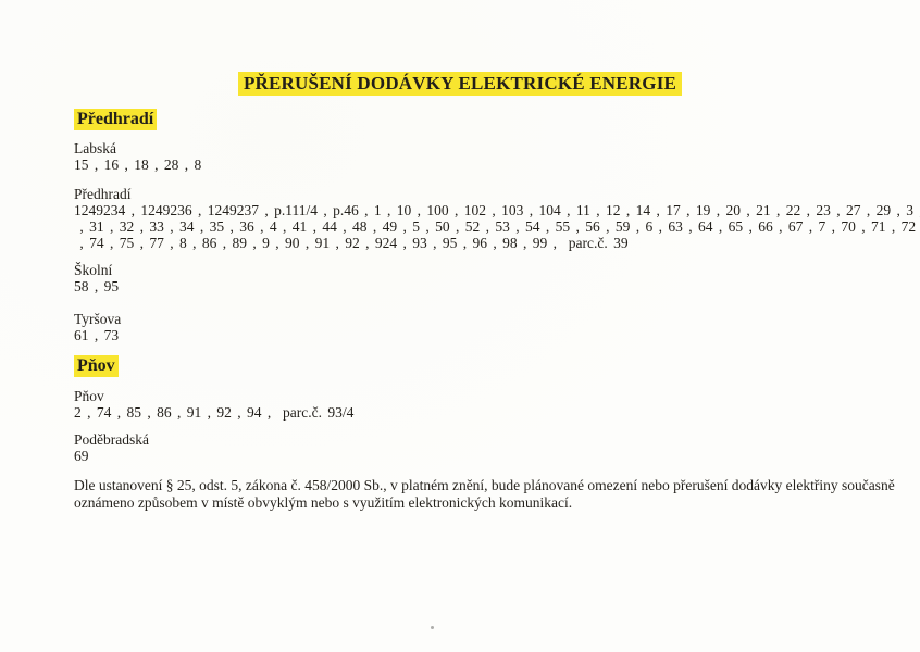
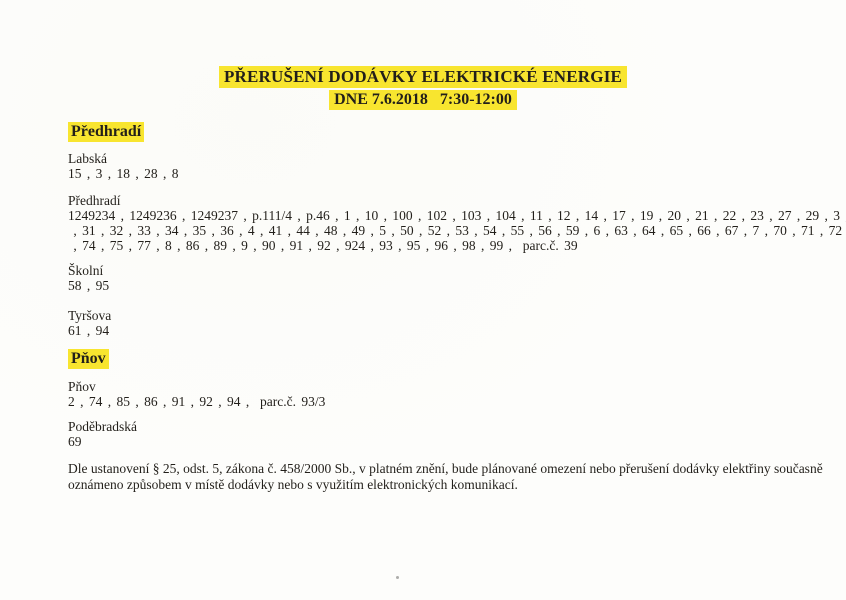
  PŘERUŠENÍ DODÁVKY ELEKTRICKÉ ENERGIE
+ DNE 7.6.2018 7:30-12:00
  Předhradí
  Labská
- 15 , 16 , 18 , 28 , 8
+ 15 , 3 , 18 , 28 , 8
  Předhradí
  1249234 , 1249236 , 1249237 , p.111/4 , p.46 , 1 , 10 , 100 , 102 , 103 , 104 , 11 , 12 , 14 , 17 , 19 , 20 , 21 , 22 , 23 , 27 , 29 , 3
  , 31 , 32 , 33 , 34 , 35 , 36 , 4 , 41 , 44 , 48 , 49 , 5 , 50 , 52 , 53 , 54 , 55 , 56 , 59 , 6 , 63 , 64 , 65 , 66 , 67 , 7 , 70 , 71 , 72
  , 74 , 75 , 77 , 8 , 86 , 89 , 9 , 90 , 91 , 92 , 924 , 93 , 95 , 96 , 98 , 99 , parc.č. 39
  Školní
  58 , 95
  Tyršova
- 61 , 73
+ 61 , 94
  Pňov
  Pňov
- 2 , 74 , 85 , 86 , 91 , 92 , 94 , parc.č. 93/4
+ 2 , 74 , 85 , 86 , 91 , 92 , 94 , parc.č. 93/3
  Poděbradská
  69
  Dle ustanovení § 25, odst. 5, zákona č. 458/2000 Sb., v platném znění, bude plánované omezení nebo přerušení dodávky elektřiny současně
- oznámeno způsobem v místě obvyklým nebo s využitím elektronických komunikací.
+ oznámeno způsobem v místě dodávky nebo s využitím elektronických komunikací.
